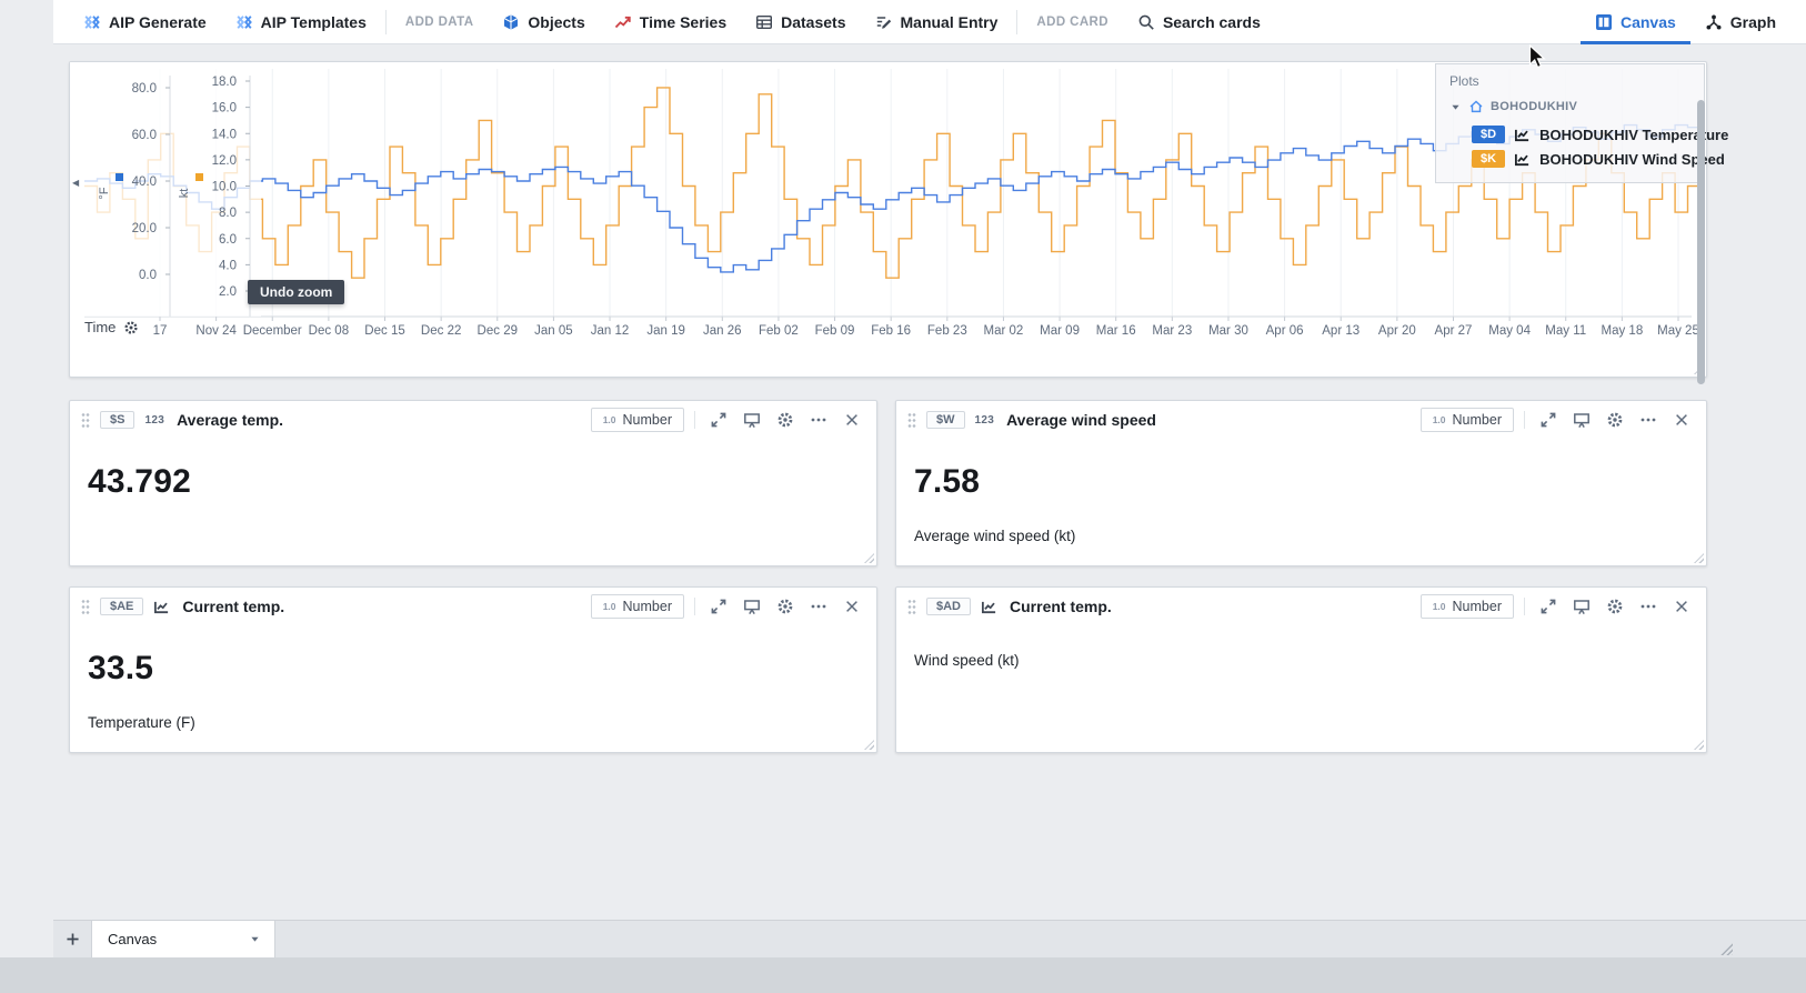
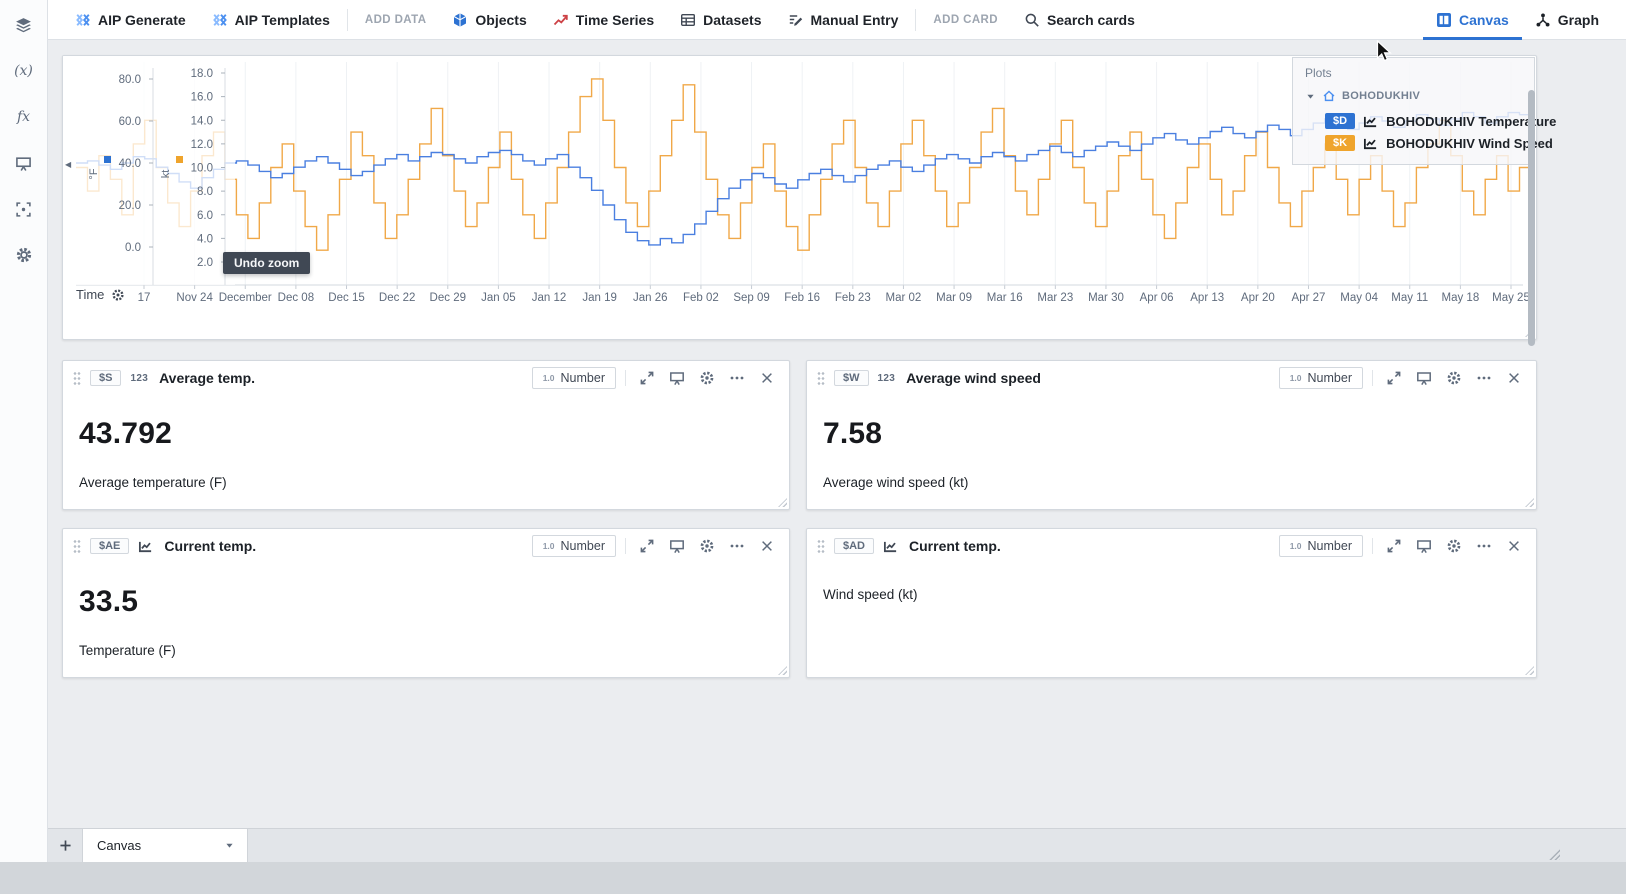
+ (x)
+ fx
  AIP Generate
  AIP Templates
  ADD DATA
  Objects
  Time Series
  Datasets
  Manual Entry
  ADD CARD
  Search cards
  Canvas
  Graph
  17
  Nov 24
  December
  Dec 08
  Dec 15
  Dec 22
  Dec 29
  Jan 05
  Jan 12
  Jan 19
  Jan 26
  Feb 02
- Feb 09
+ Sep 09
  Feb 16
  Feb 23
  Mar 02
  Mar 09
  Mar 16
  Mar 23
  Mar 30
  Apr 06
  Apr 13
  Apr 20
  Apr 27
  May 04
  May 11
  May 18
  May 25
  80.0
  60.0
  40.0
  20.0
  0.0
  18.0
  16.0
  14.0
  12.0
  10.0
  8.0
  6.0
  4.0
  2.0
  ◀
  Time
  Undo zoom
  Plots
  BOHODUKHIV
  $D
  BOHODUKHIV Temperure
  $K
  BOHODUKHIV Wind Sped
  $S
  123
  Average temp.
  1.0
  Number
  43.792
+ Average temperature (F)
  $W
  123
  Average wind speed
  1.0
  Number
  7.58
  Average wind speed (kt)
  $AE
  Current temp.
  1.0
  Number
  33.5
  Temperature (F)
  $AD
  Current temp.
  1.0
  Number
  Wind speed (kt)
  Canvas
